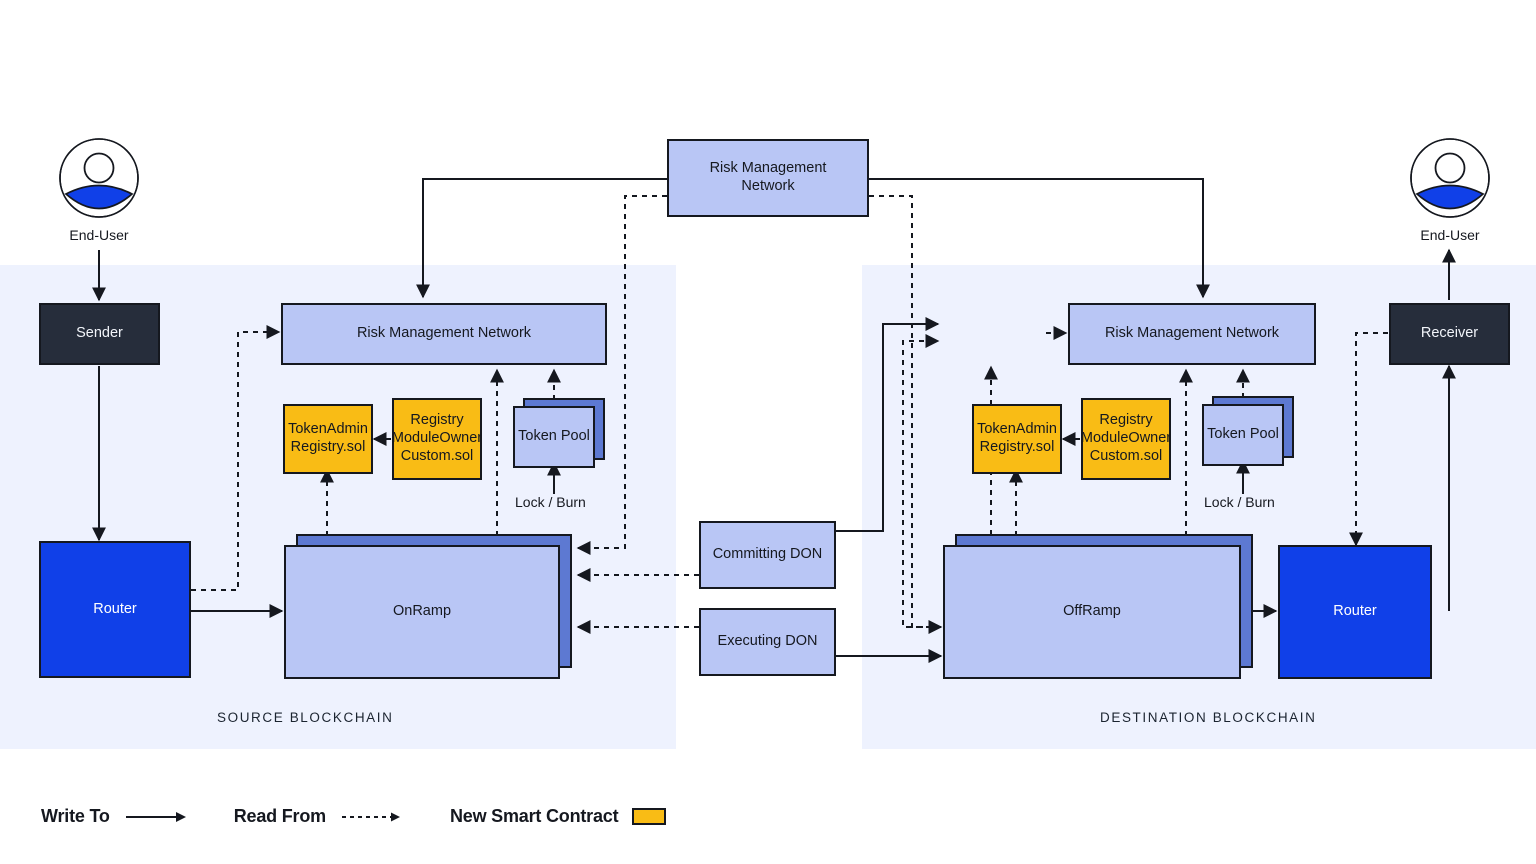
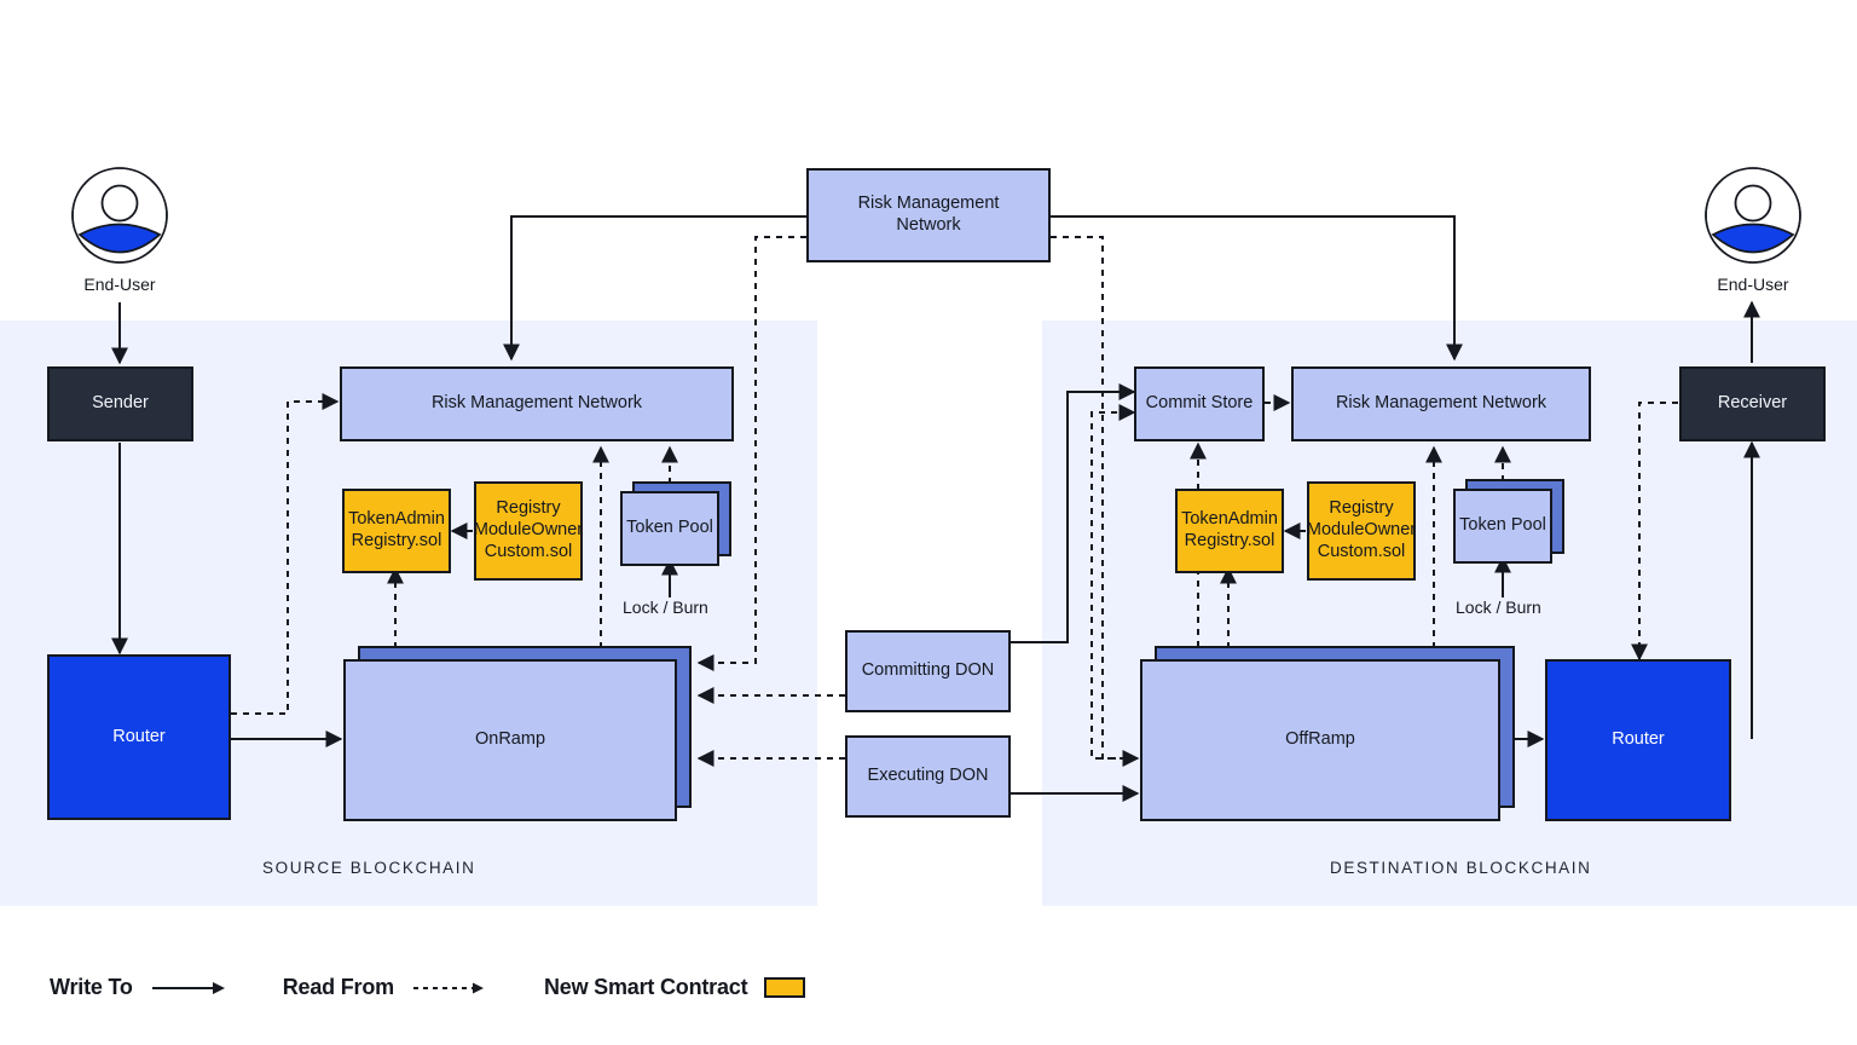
  SOURCE BLOCKCHAIN
  DESTINATION BLOCKCHAIN
  End-User
  End-User
  Sender
  Router
  Risk Management
  Network
  Risk Management Network
  TokenAdmin
  Registry.sol
  Registry
  ModuleOwner
  Custom.sol
  Token Pool
  Lock / Burn
  OnRamp
  Committing DON
  Executing DON
+ Commit Store
  Risk Management Network
  TokenAdmin
  Registry.sol
  Registry
  ModuleOwner
  Custom.sol
  Token Pool
  Lock / Burn
  OffRamp
  Router
  Receiver
  Write To
  Read From
  New Smart Contract
